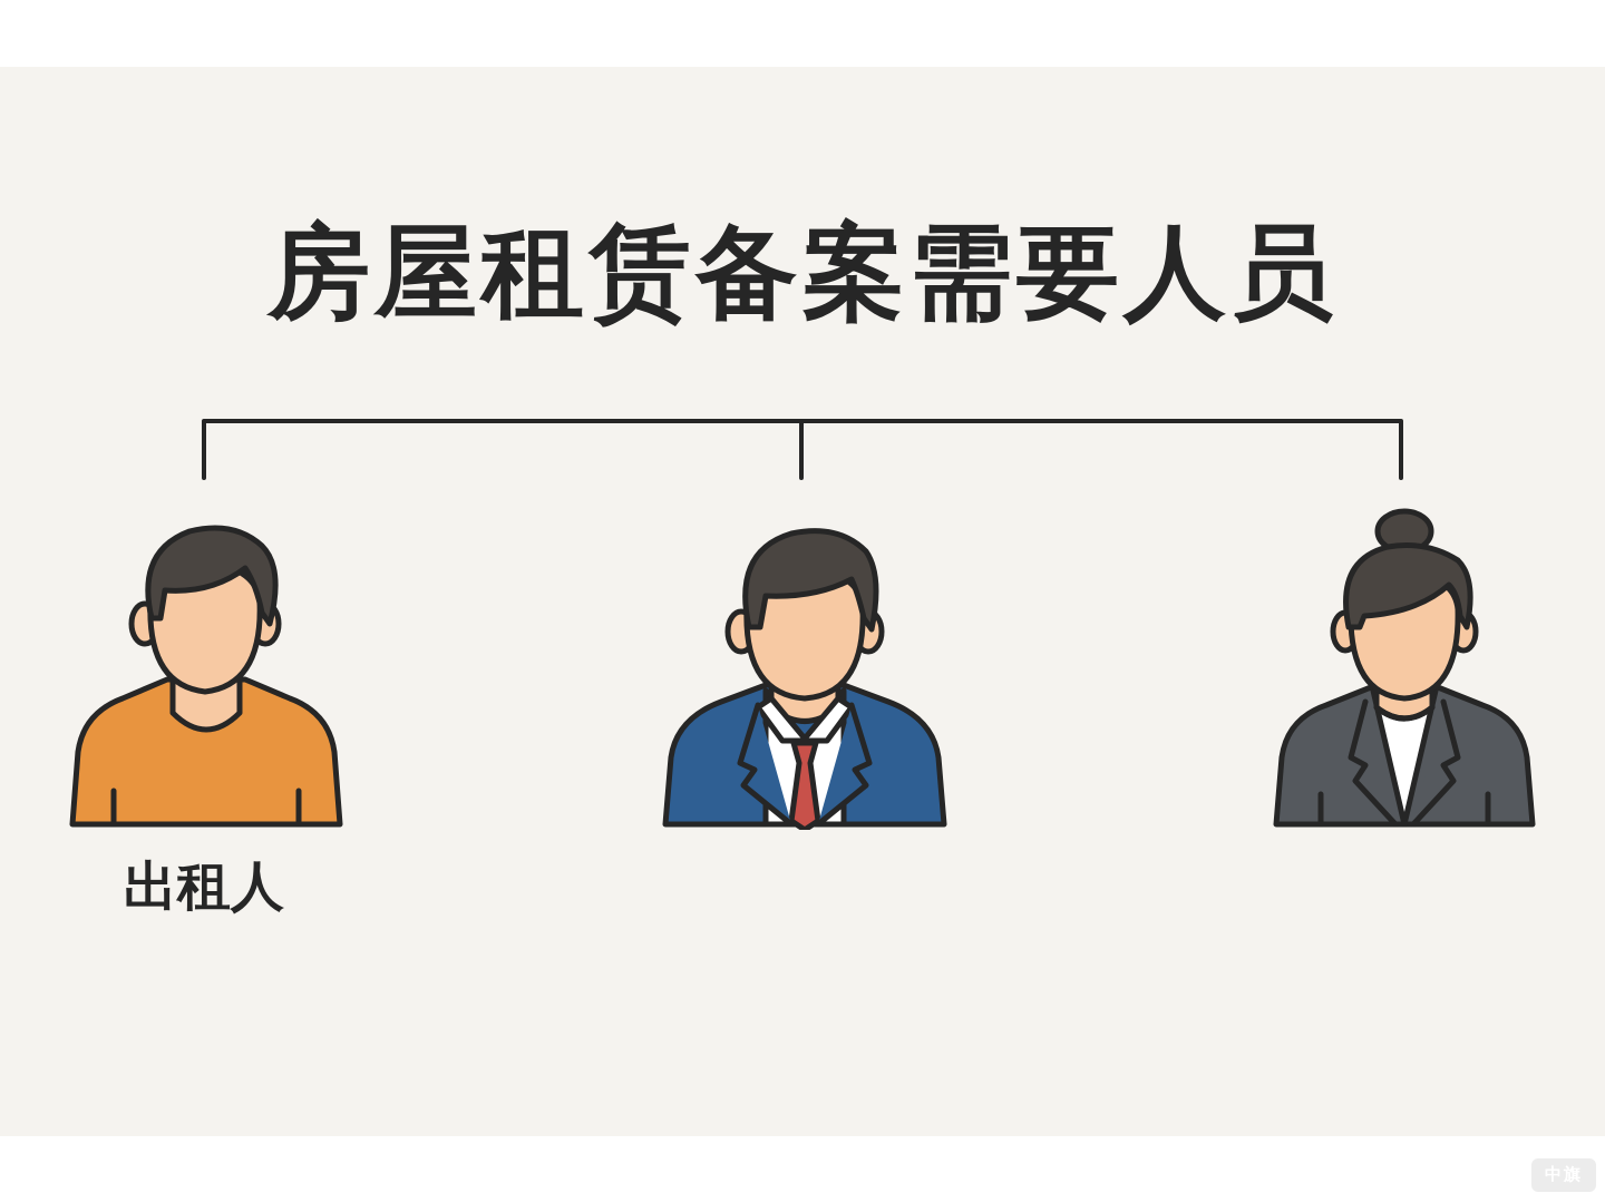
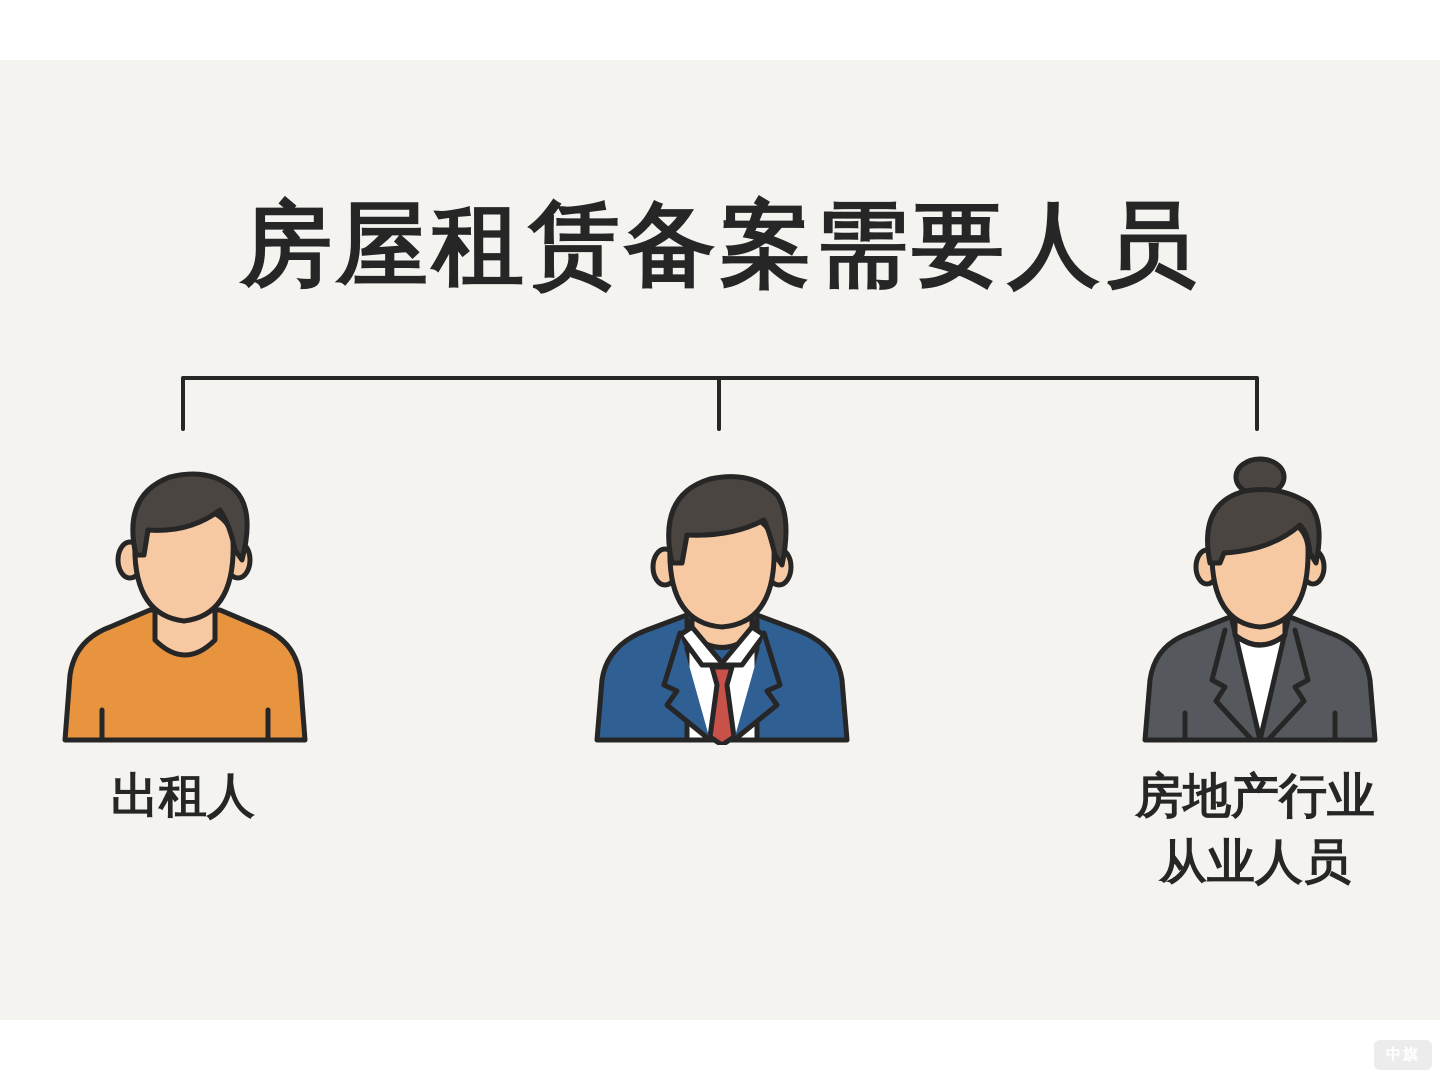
  房屋租赁备案需要人员
  出租人
+ 房地产行业
+ 从业人员
